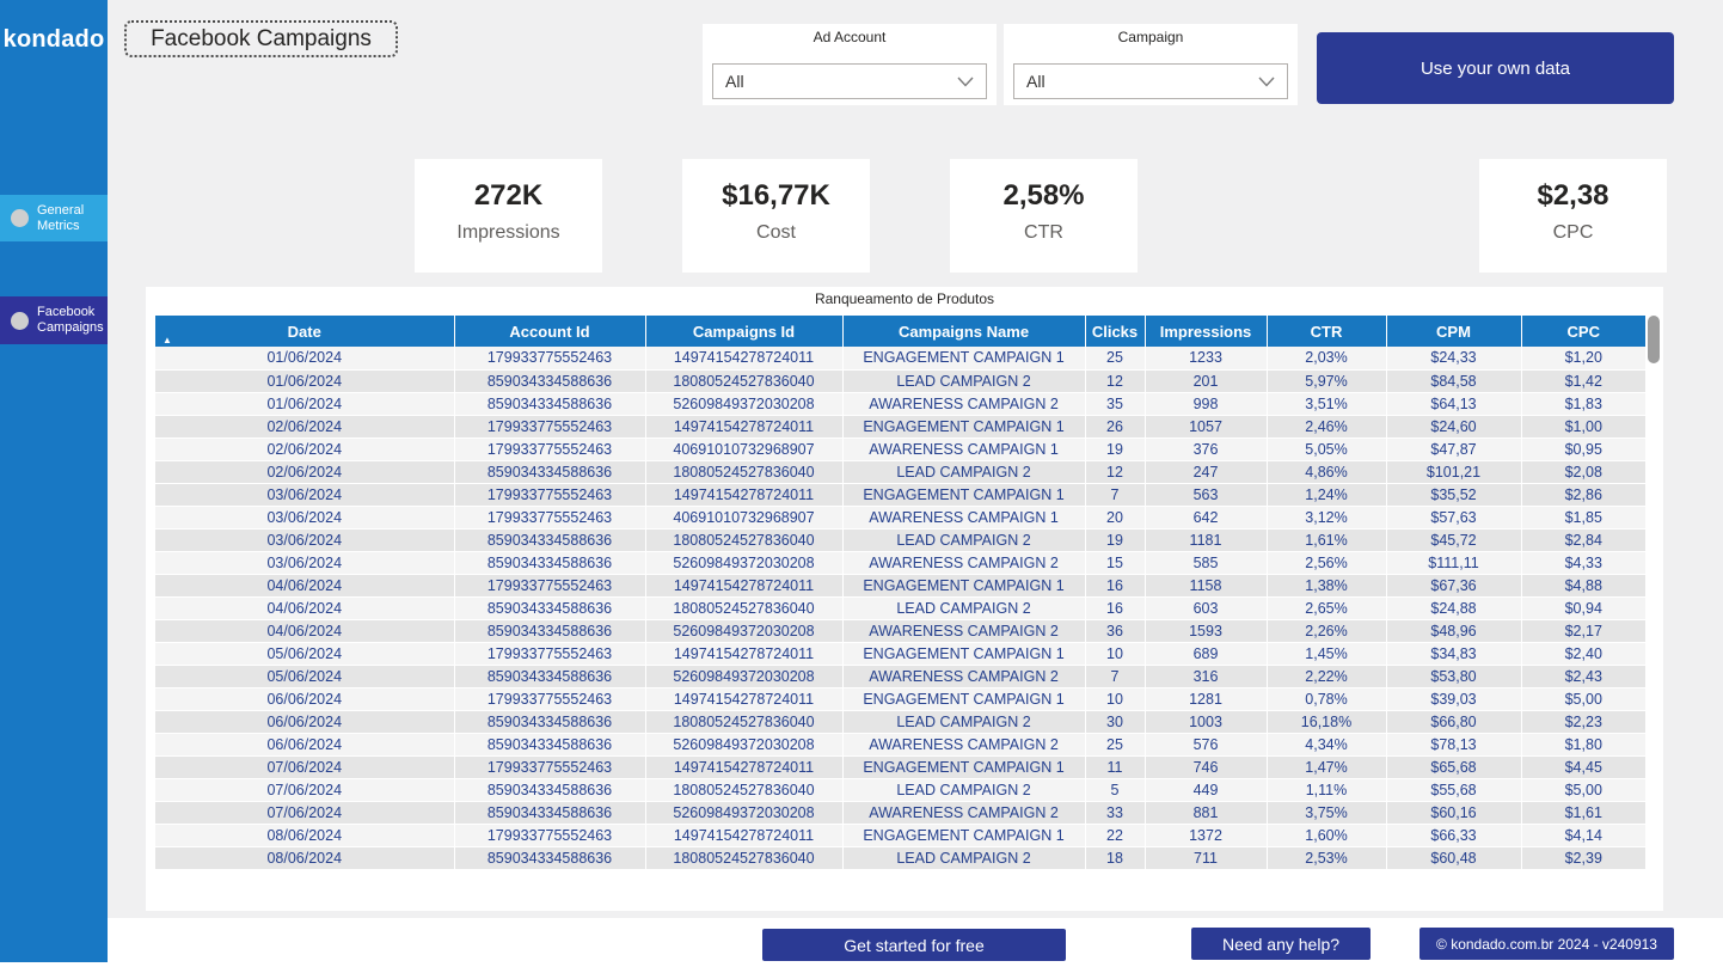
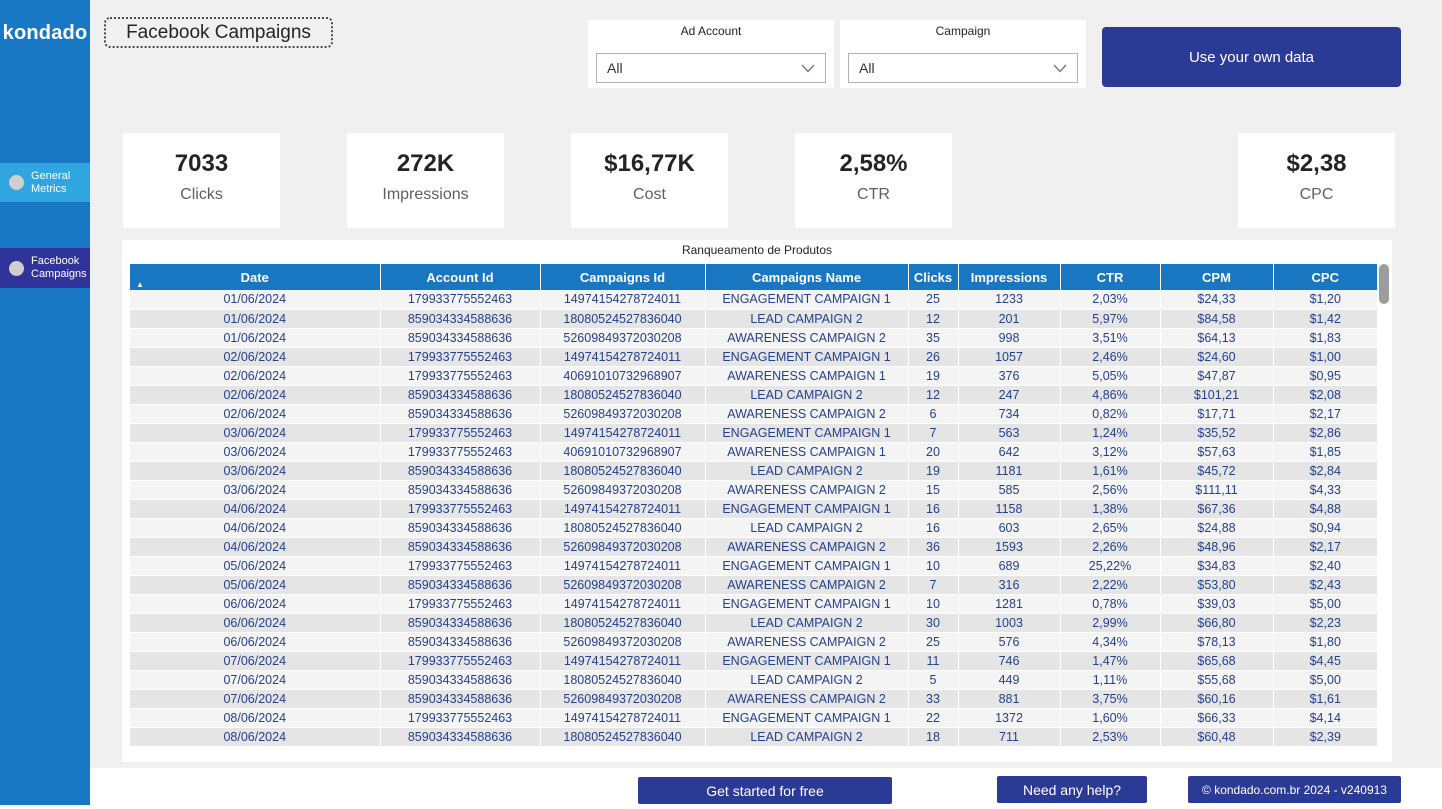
  kondado
  General Metrics
  Facebook Campaigns
  Facebook Campaigns
  Ad Account
  All
  Campaign
  All
  Use your own data
+ 7033
+ Clicks
  272K
  Impressions
  $16,77K
  Cost
  2,58%
  CTR
  $2,38
  CPC
  Ranqueamento de Produtos
  Date ▲	Account Id	Campaigns Id	Campaigns Name	Clicks	Impressions	CTR	CPM	CPC
  01/06/2024	179933775552463	14974154278724011	ENGAGEMENT CAMPAIGN 1	25	1233	2,03%	$24,33	$1,20
  01/06/2024	859034334588636	18080524527836040	LEAD CAMPAIGN 2	12	201	5,97%	$84,58	$1,42
  01/06/2024	859034334588636	52609849372030208	AWARENESS CAMPAIGN 2	35	998	3,51%	$64,13	$1,83
  02/06/2024	179933775552463	14974154278724011	ENGAGEMENT CAMPAIGN 1	26	1057	2,46%	$24,60	$1,00
  02/06/2024	179933775552463	40691010732968907	AWARENESS CAMPAIGN 1	19	376	5,05%	$47,87	$0,95
  02/06/2024	859034334588636	18080524527836040	LEAD CAMPAIGN 2	12	247	4,86%	$101,21	$2,08
+ 02/06/2024	859034334588636	52609849372030208	AWARENESS CAMPAIGN 2	6	734	0,82%	$17,71	$2,17
  03/06/2024	179933775552463	14974154278724011	ENGAGEMENT CAMPAIGN 1	7	563	1,24%	$35,52	$2,86
  03/06/2024	179933775552463	40691010732968907	AWARENESS CAMPAIGN 1	20	642	3,12%	$57,63	$1,85
  03/06/2024	859034334588636	18080524527836040	LEAD CAMPAIGN 2	19	1181	1,61%	$45,72	$2,84
  03/06/2024	859034334588636	52609849372030208	AWARENESS CAMPAIGN 2	15	585	2,56%	$111,11	$4,33
  04/06/2024	179933775552463	14974154278724011	ENGAGEMENT CAMPAIGN 1	16	1158	1,38%	$67,36	$4,88
  04/06/2024	859034334588636	18080524527836040	LEAD CAMPAIGN 2	16	603	2,65%	$24,88	$0,94
  04/06/2024	859034334588636	52609849372030208	AWARENESS CAMPAIGN 2	36	1593	2,26%	$48,96	$2,17
- 05/06/2024	179933775552463	14974154278724011	ENGAGEMENT CAMPAIGN 1	10	689	1,45%	$34,83	$2,40
+ 05/06/2024	179933775552463	14974154278724011	ENGAGEMENT CAMPAIGN 1	10	689	25,22%	$34,83	$2,40
  05/06/2024	859034334588636	52609849372030208	AWARENESS CAMPAIGN 2	7	316	2,22%	$53,80	$2,43
  06/06/2024	179933775552463	14974154278724011	ENGAGEMENT CAMPAIGN 1	10	1281	0,78%	$39,03	$5,00
- 06/06/2024	859034334588636	18080524527836040	LEAD CAMPAIGN 2	30	1003	16,18%	$66,80	$2,23
+ 06/06/2024	859034334588636	18080524527836040	LEAD CAMPAIGN 2	30	1003	2,99%	$66,80	$2,23
  06/06/2024	859034334588636	52609849372030208	AWARENESS CAMPAIGN 2	25	576	4,34%	$78,13	$1,80
  07/06/2024	179933775552463	14974154278724011	ENGAGEMENT CAMPAIGN 1	11	746	1,47%	$65,68	$4,45
  07/06/2024	859034334588636	18080524527836040	LEAD CAMPAIGN 2	5	449	1,11%	$55,68	$5,00
  07/06/2024	859034334588636	52609849372030208	AWARENESS CAMPAIGN 2	33	881	3,75%	$60,16	$1,61
  08/06/2024	179933775552463	14974154278724011	ENGAGEMENT CAMPAIGN 1	22	1372	1,60%	$66,33	$4,14
  08/06/2024	859034334588636	18080524527836040	LEAD CAMPAIGN 2	18	711	2,53%	$60,48	$2,39
  Get started for free
  Need any help?
  © kondado.com.br 2024 - v240913
